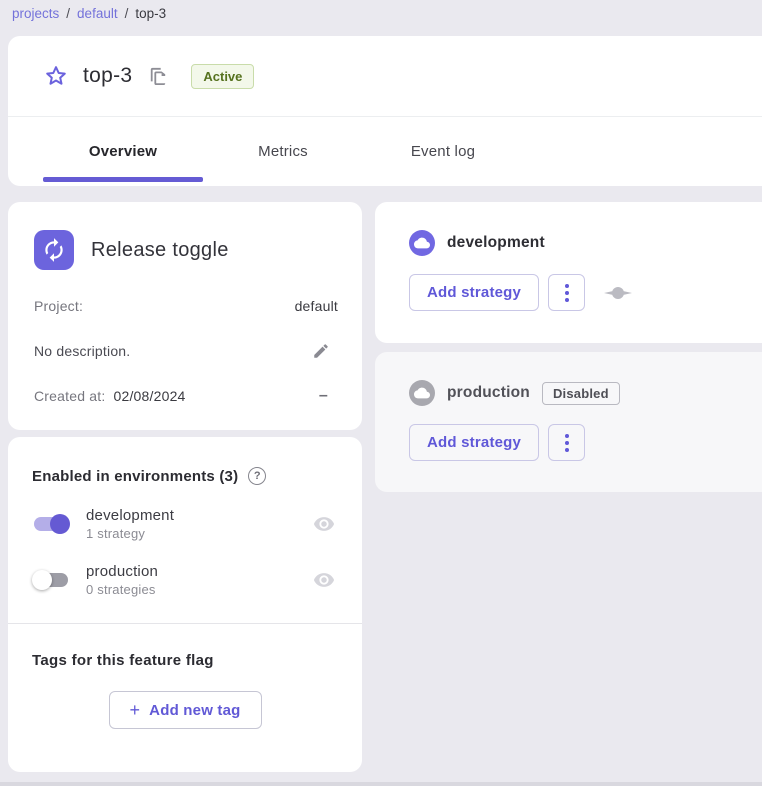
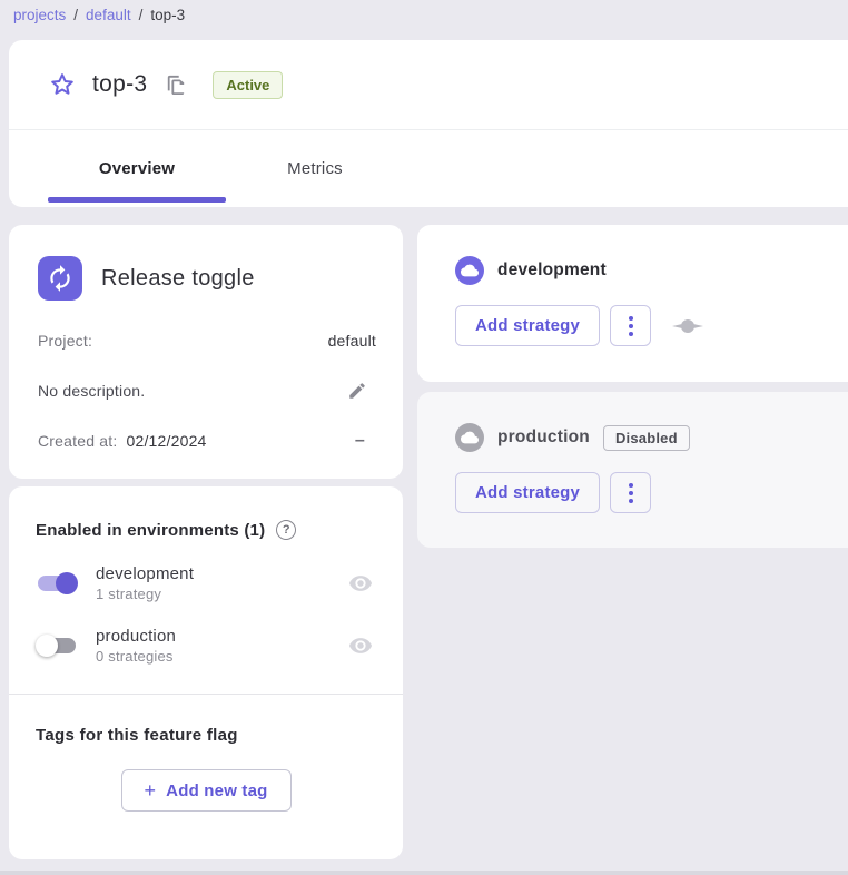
  projects
  /
  default
  /
  top-3
  top-3
  Active
  Overview
  Metrics
- Event log
  Release toggle
  Project:
  default
  No description.
  Created at:
- 02/08/2024
+ 02/12/2024
  –
- Enabled in environments (3)
+ Enabled in environments (1)
  ?
  development
  1 strategy
  production
  0 strategies
  Tags for this feature flag
  +
  Add new tag
  development
  Add strategy
  production
  Disabled
  Add strategy
